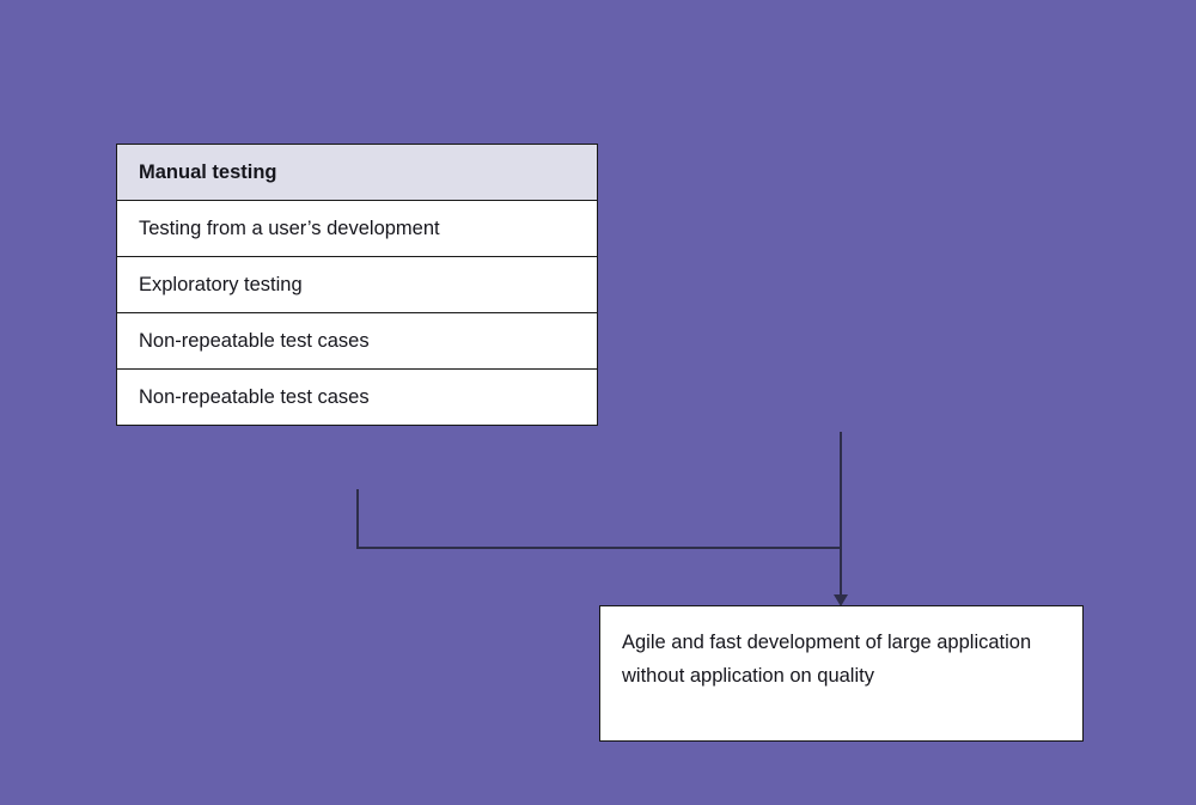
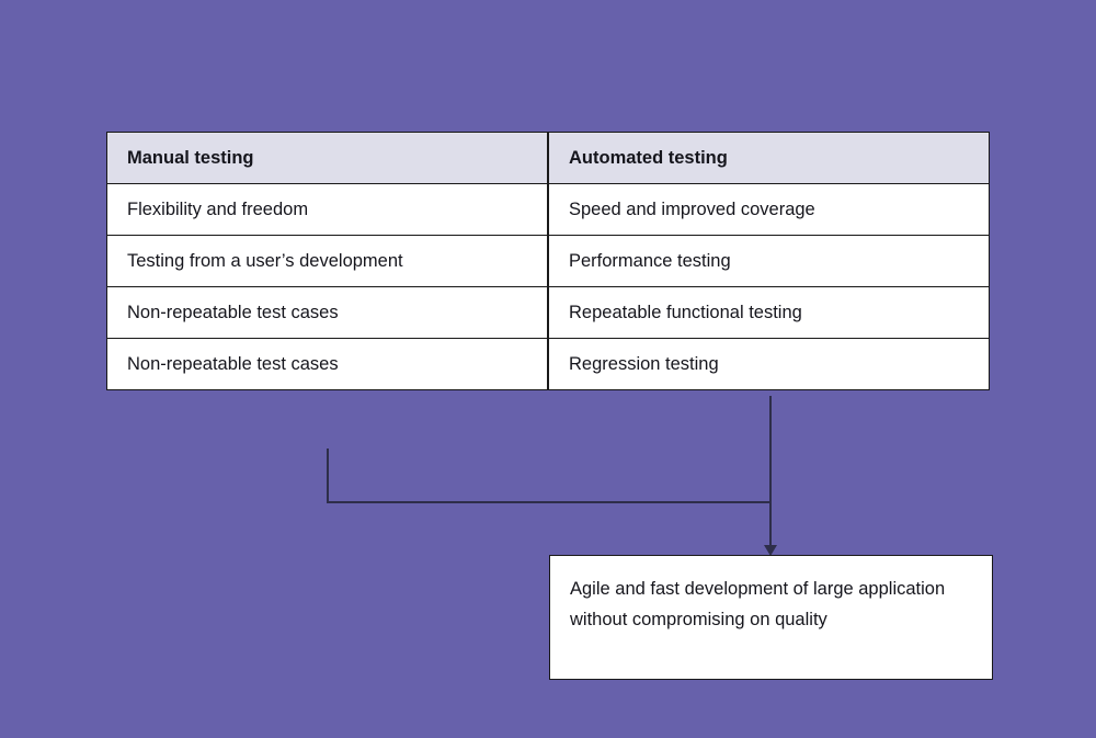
  Manual testing
+ Flexibility and freedom
  Testing from a user’s development
- Exploratory testing
  Non-repeatable test cases
  Non-repeatable test cases
+ Automated testing
+ Speed and improved coverage
+ Performance testing
+ Repeatable functional testing
+ Regression testing
- Agile and fast development of large application without application on quality
+ Agile and fast development of large application without compromising on quality
